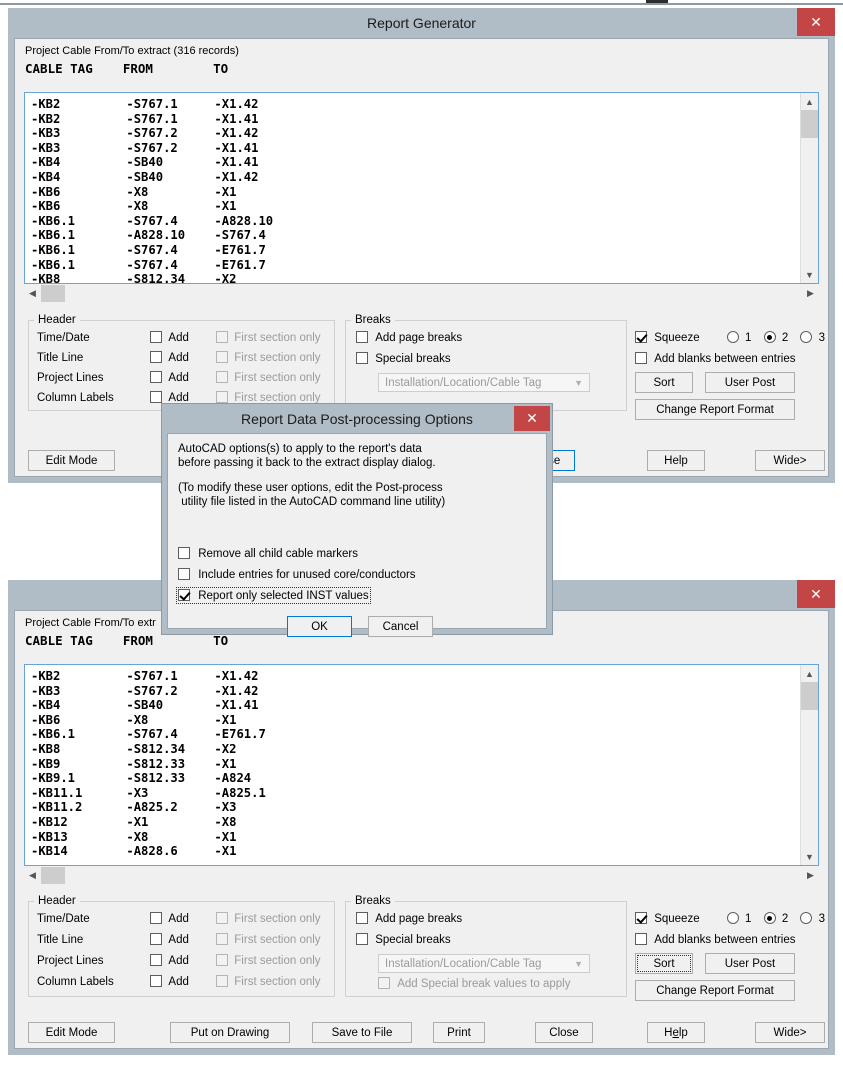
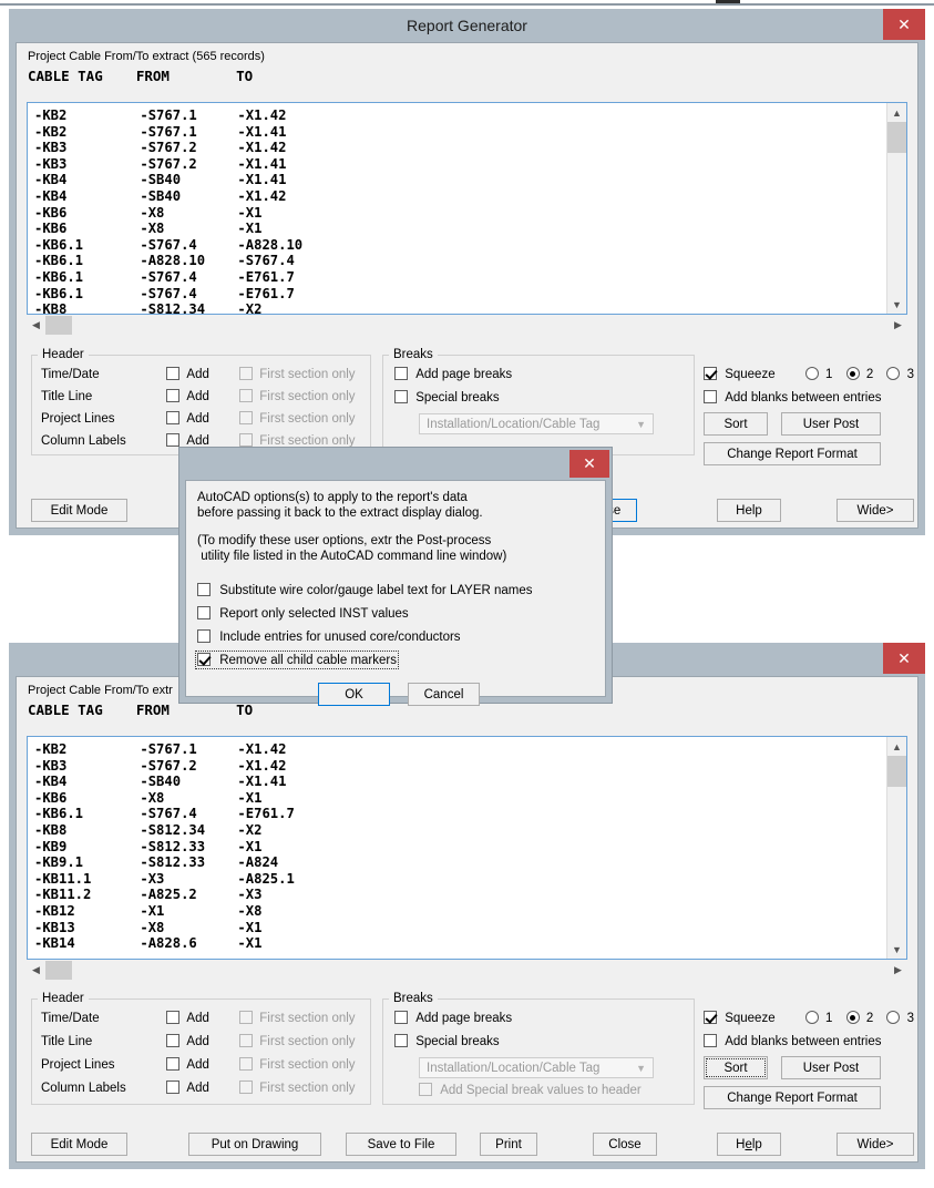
  Report Generator
  ✕
- Project Cable From/To extract (316 records)
+ Project Cable From/To extract (565 records)
  CABLE TAG FROM TO
  -KB2 -S767.1 -X1.42
  -KB2 -S767.1 -X1.41
  -KB3 -S767.2 -X1.42
  -KB3 -S767.2 -X1.41
  -KB4 -SB40 -X1.41
  -KB4 -SB40 -X1.42
  -KB6 -X8 -X1
  -KB6 -X8 -X1
  -KB6.1 -S767.4 -A828.10
  -KB6.1 -A828.10 -S767.4
  -KB6.1 -S767.4 -E761.7
  -KB6.1 -S767.4 -E761.7
  -KB8 -S812.34 -X2
  ▲
  ▼
  ◀
  ▶
  Header
  Time/Date Add First section only
  Title Line Add First section only
  Project Lines Add First section only
  Column Labels Add First section only
  Breaks
  Add page breaks
  Special breaks
  Installation/Location/Cable Tag
  ▼
  Squeeze 1 2 3
  Add blanks between entries
  Sort
  User Post
  Change Report Format
  Edit Mode
  Help
  Wide>
  ✕
  Project Cable From/To extr
  CABLE TAG FROM TO
  -KB2 -S767.1 -X1.42
  -KB3 -S767.2 -X1.42
  -KB4 -SB40 -X1.41
  -KB6 -X8 -X1
  -KB6.1 -S767.4 -E761.7
  -KB8 -S812.34 -X2
  -KB9 -S812.33 -X1
  -KB9.1 -S812.33 -A824
  -KB11.1 -X3 -A825.1
  -KB11.2 -A825.2 -X3
  -KB12 -X1 -X8
  -KB13 -X8 -X1
  -KB14 -A828.6 -X1
  ▲
  ▼
  ◀
  ▶
  Header
  Time/Date Add First section only
  Title Line Add First section only
  Project Lines Add First section only
  Column Labels Add First section only
  Breaks
  Add page breaks
  Special breaks
  Installation/Location/Cable Tag
  ▼
- Add Special break values to apply
+ Add Special break values to header
  Squeeze 1 2 3
  Add blanks between entries
  Sort
  User Post
  Change Report Format
  Edit Mode
  Put on Drawing
  Save to File
  Print
  Close
  Help
  Wide>
- Report Data Post-processing Options
  ✕
  AutoCAD options(s) to apply to the report's data
  before passing it back to the extract display dialog.
- (To modify these user options, edit the Post-process
+ (To modify these user options, extr the Post-process
- utility file listed in the AutoCAD command line utility)
+ utility file listed in the AutoCAD command line window)
+ Substitute wire color/gauge label text for LAYER names
- Remove all child cable markers
+ Report only selected INST values
  Include entries for unused core/conductors
- Report only selected INST values
+ Remove all child cable markers
  OK
  Cancel
